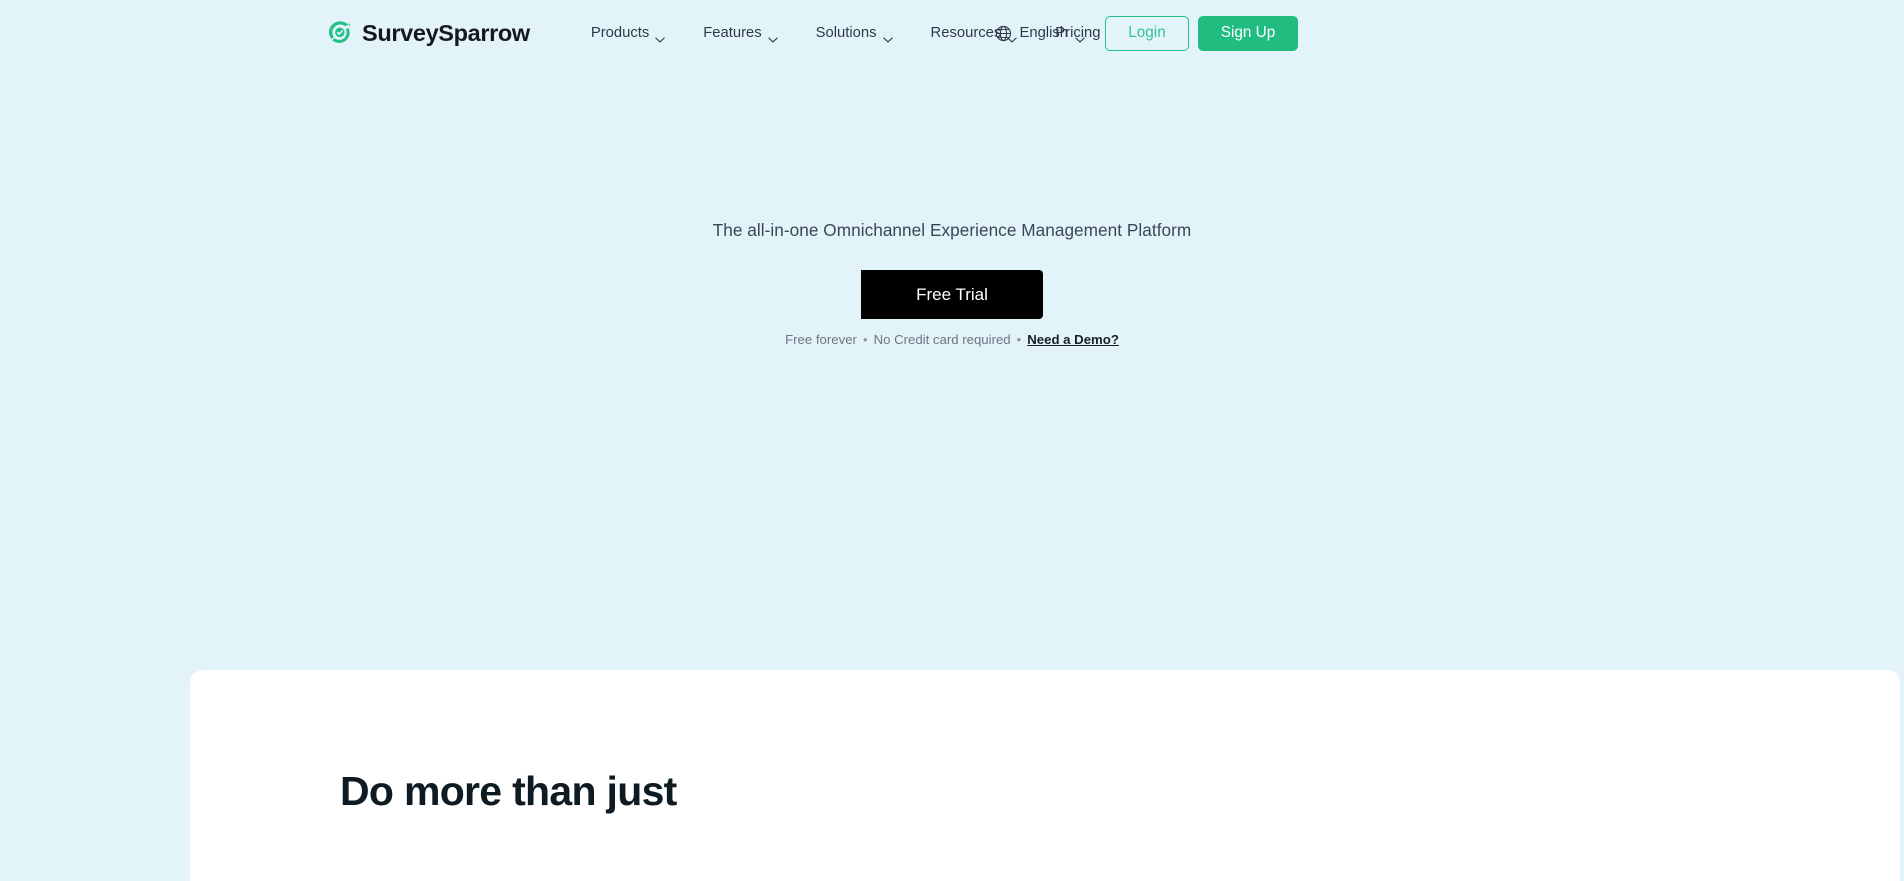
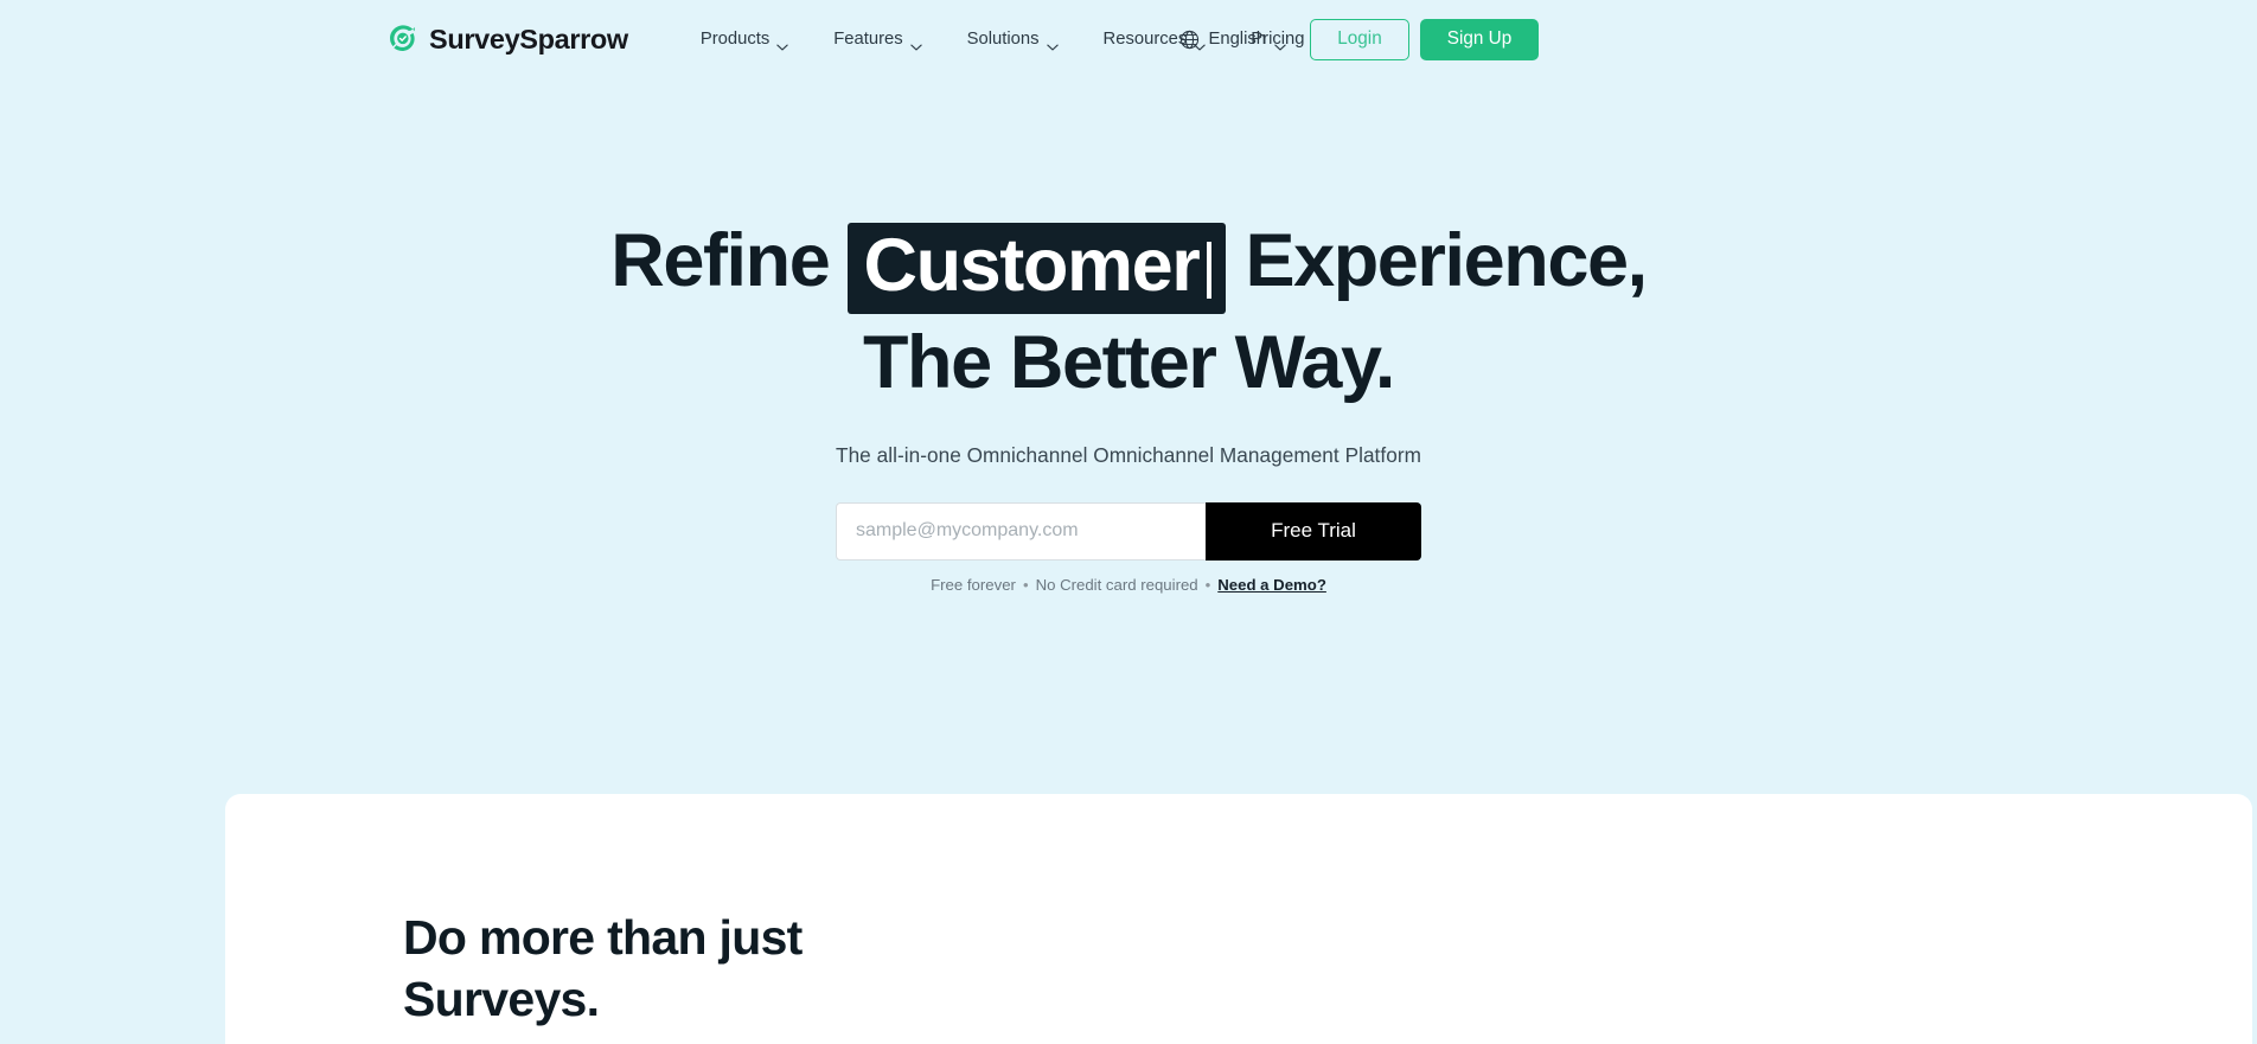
  SurveySparrow
  Products
  Features
  Solutions
  Resource
  Pricing
  English
  Login
  Sign Up
+ Refine Customer Experience,
+ The Better Way.
- The all-in-one Omnichannel Experience Management Platform
+ The all-in-one Omnichannel Omnichannel Management Platform
+ sample@mycompany.com
  Free Trial
  Free forever
  •
  No Credit card required
  •
  Need a Demo?
  Do more than just
+ Surveys.
